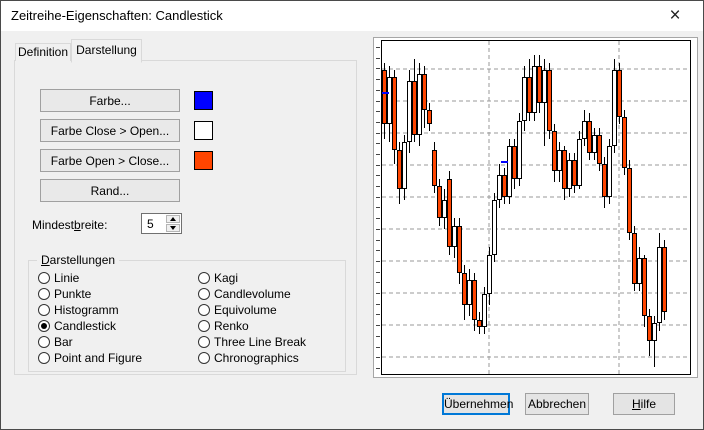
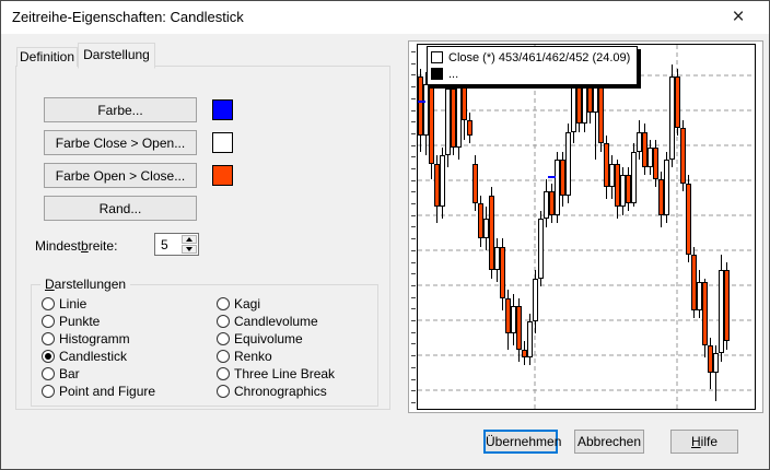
  Zeitreihe-Eigenschaften: Candlestick
  ×
  Definition
  Darstellung
  Mindestbreite:
  5
  Darstellungen
  Linie
  Punkte
  Histogramm
  Candlestick
  Bar
  Point and Figure
  Kagi
  Candlevolume
  Equivolume
  Renko
  Three Line Break
  Chronographics
  Farbe...
  Farbe Close > Open...
  Farbe Open > Close...
  Rand...
+ Close (*) 453/461/462/452 (24.09)
+ ...
  Übernehmen
  Abbrechen
  Hilfe
